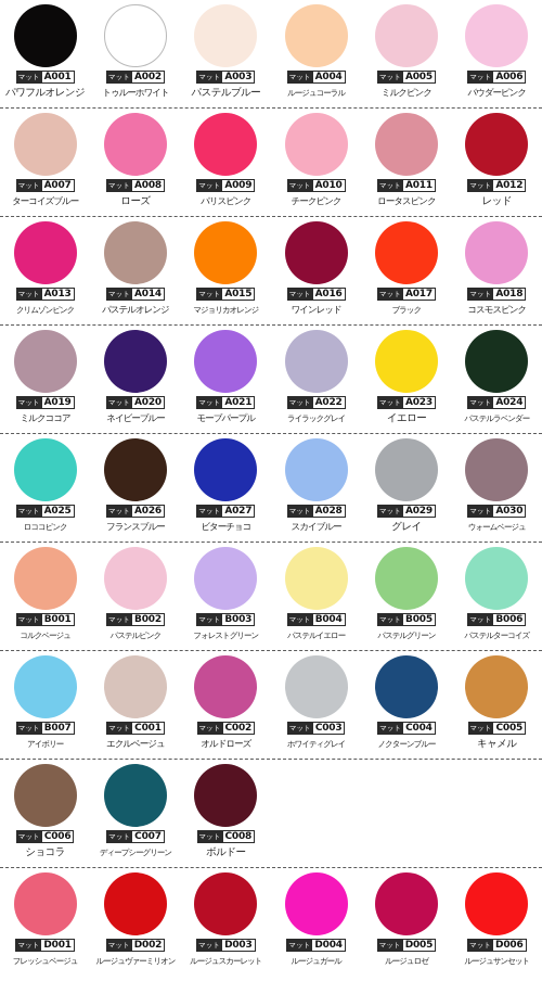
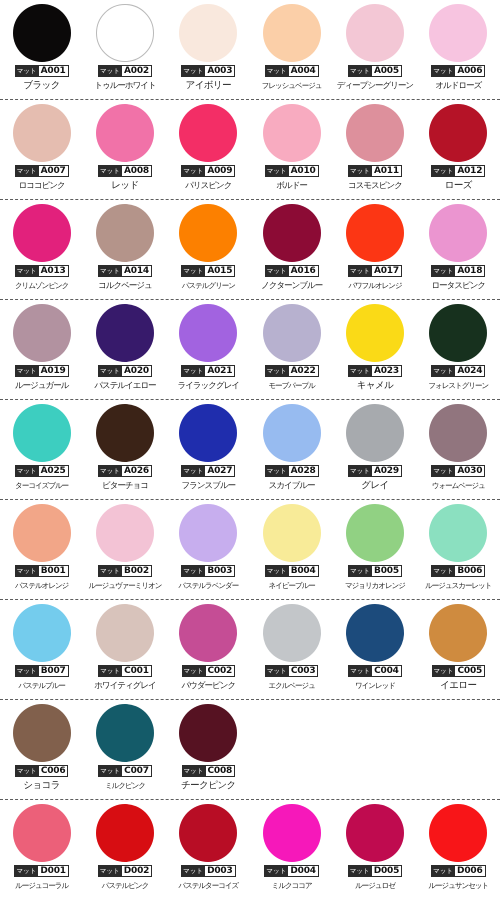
  マット
  A001
- パワフルオレンジ
+ ブラック
  マット
  A002
  トゥルーホワイト
  マット
  A003
- パステルブルー
+ アイボリー
  マット
  A004
- ルージュコーラル
+ フレッシュベージュ
  マット
  A005
- ミルクピンク
+ ディープシーグリーン
  マット
  A006
- パウダーピンク
+ オルドローズ
  マット
  A007
- ターコイズブルー
+ ロココピンク
  マット
  A008
- ローズ
+ レッド
  マット
  A009
  パリスピンク
  マット
  A010
- チークピンク
+ ボルドー
  マット
  A011
- ロータスピンク
+ コスモスピンク
  マット
  A012
- レッド
+ ローズ
  マット
  A013
  クリムゾンピンク
  マット
  A014
- パステルオレンジ
+ コルクベージュ
  マット
  A015
- マジョリカオレンジ
+ パステルグリーン
  マット
  A016
- ワインレッド
+ ノクターンブルー
  マット
  A017
- ブラック
+ パワフルオレンジ
  マット
  A018
- コスモスピンク
+ ロータスピンク
  マット
  A019
- ミルクココア
+ ルージュガール
  マット
  A020
- ネイビーブルー
+ パステルイエロー
  マット
  A021
- モーブパープル
+ ライラックグレイ
  マット
  A022
- ライラックグレイ
+ モーブパープル
  マット
  A023
- イエロー
+ キャメル
  マット
  A024
- パステルラベンダー
+ フォレストグリーン
  マット
  A025
- ロココピンク
+ ターコイズブルー
  マット
  A026
- フランスブルー
+ ビターチョコ
  マット
  A027
- ビターチョコ
+ フランスブルー
  マット
  A028
  スカイブルー
  マット
  A029
  グレイ
  マット
  A030
  ウォームベージュ
  マット
  B001
- コルクベージュ
+ パステルオレンジ
  マット
  B002
- パステルピンク
+ ルージュヴァーミリオン
  マット
  B003
- フォレストグリーン
+ パステルラベンダー
  マット
  B004
- パステルイエロー
+ ネイビーブルー
  マット
  B005
- パステルグリーン
+ マジョリカオレンジ
  マット
  B006
- パステルターコイズ
+ ルージュスカーレット
  マット
  B007
- アイボリー
+ パステルブルー
  マット
  C001
- エクルベージュ
+ ホワイティグレイ
  マット
  C002
- オルドローズ
+ パウダーピンク
  マット
  C003
- ホワイティグレイ
+ エクルベージュ
  マット
  C004
- ノクターンブルー
+ ワインレッド
  マット
  C005
- キャメル
+ イエロー
  マット
  C006
  ショコラ
  マット
  C007
- ディープシーグリーン
+ ミルクピンク
  マット
  C008
- ボルドー
+ チークピンク
  マット
  D001
- フレッシュベージュ
+ ルージュコーラル
  マット
  D002
- ルージュヴァーミリオン
+ パステルピンク
  マット
  D003
- ルージュスカーレット
+ パステルターコイズ
  マット
  D004
- ルージュガール
+ ミルクココア
  マット
  D005
  ルージュロゼ
  マット
  D006
  ルージュサンセット
